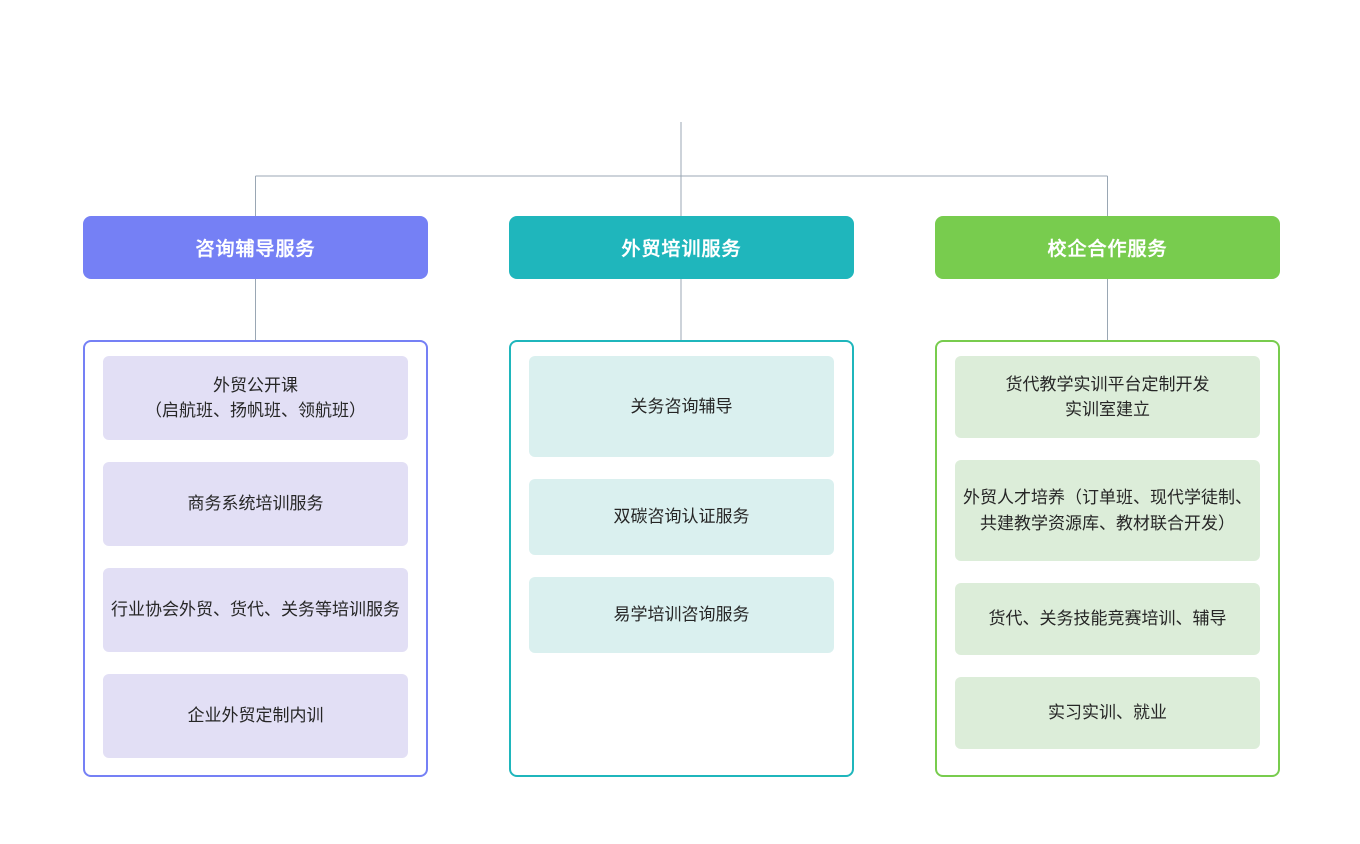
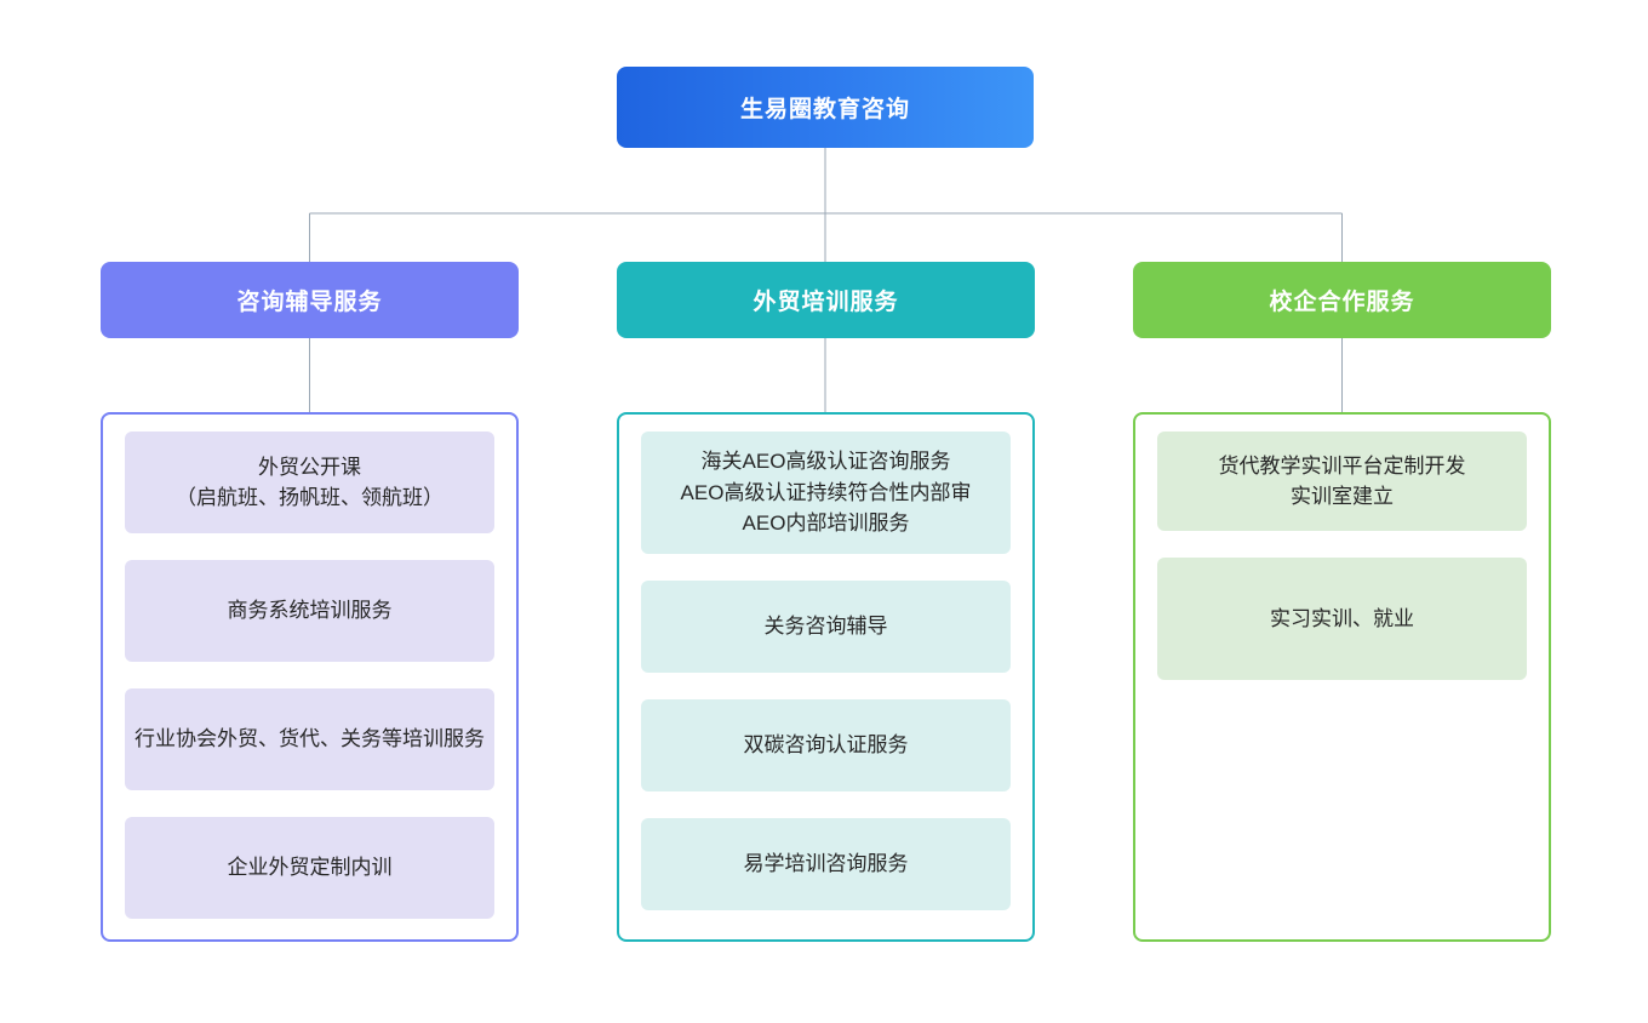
+ 生易圈教育咨询
  咨询辅导服务
  外贸公开课
  （启航班、扬帆班、领航班）
  商务系统培训服务
  行业协会外贸、货代、关务等培训服务
  企业外贸定制内训
  外贸培训服务
+ 海关AEO高级认证咨询服务
+ AEO高级认证持续符合性内部审
+ AEO内部培训服务
  关务咨询辅导
  双碳咨询认证服务
  易学培训咨询服务
  校企合作服务
  货代教学实训平台定制开发
  实训室建立
- 外贸人才培养（订单班、现代学徒制、共建教学资源库、教材联合开发）
- 货代、关务技能竞赛培训、辅导
  实习实训、就业
